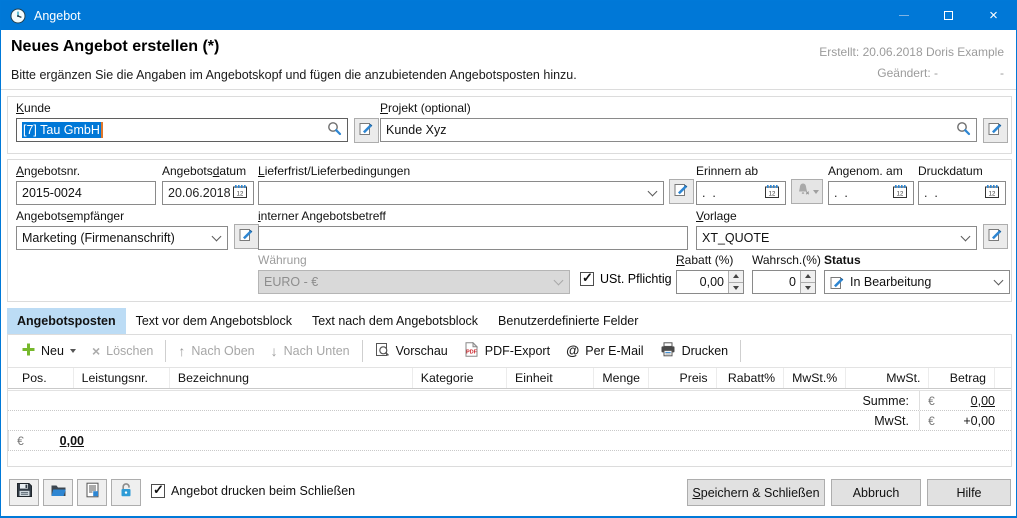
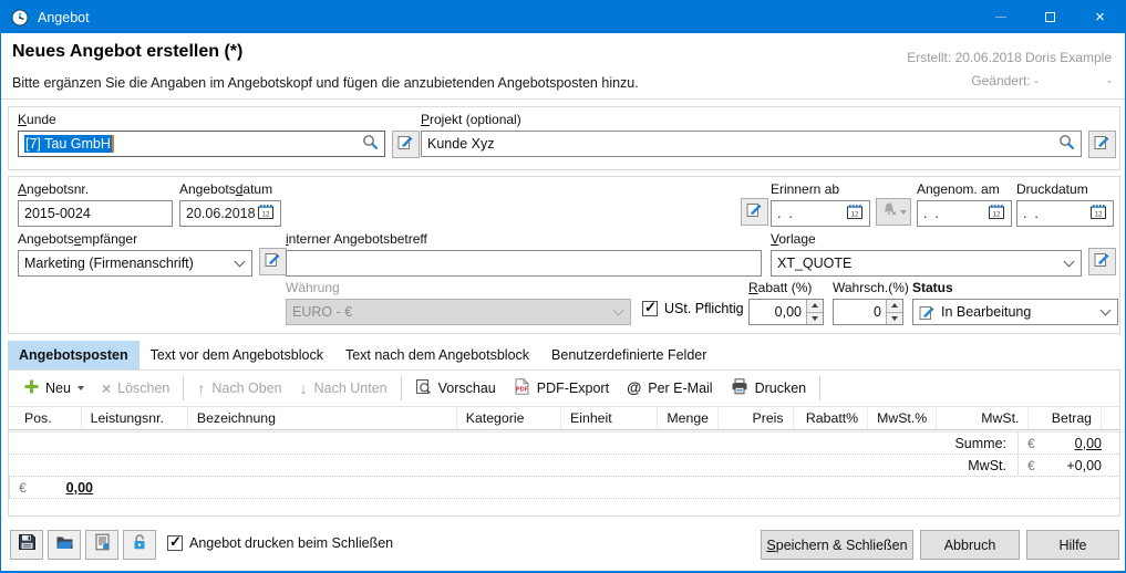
  Angebot
  ×
  Neues Angebot erstellen (*)
  Erstellt: 20.06.2018 Doris Example
  Geändert: - -
  Bitte ergänzen Sie die Angaben im Angebotskopf und fügen die anzubietenden Angebotsposten hinzu.
  Kunde
  [7] Tau GmbH
  Projekt (optional)
  Kunde Xyz
  Angebotsnr.
  2015-0024
  Angebotsdatum
  20.06.2018
- Lieferfrist/Lieferbedingungen
  Erinnern ab
  . .
  Angenom. am
  . .
  Druckdatum
  . .
  Angebotsempfänger
  Marketing (Firmenanschrift)
  interner Angebotsbetreff
  Vorlage
  XT_QUOTE
  Währung
  EURO - €
  USt. Pflichtig
  Rabatt (%)
  0,00
  Wahrsch.(%)
  0
  Status
  In Bearbeitung
  Angebotsposten
  Text vor dem Angebotsblock
  Text nach dem Angebotsblock
  Benutzerdefinierte Felder
  Neu
  ×
  Löschen
  ↑
  Nach Oben
  ↓
  Nach Unten
  Vorschau
  PDF-Export
  @
  Per E-Mail
  Drucken
  Pos.
  Leistungsnr.
  Bezeichnung
  Kategorie
  Einheit
  Menge
  Preis
  Rabatt%
  MwSt.%
  MwSt.
  Betrag
  Summe:
  €
  0,00
  MwSt.
  €
  +0,00
  €
  0,00
  Angebot drucken beim Schließen
  S
  peichern & Schließen
  Abbruch
  Hilfe
